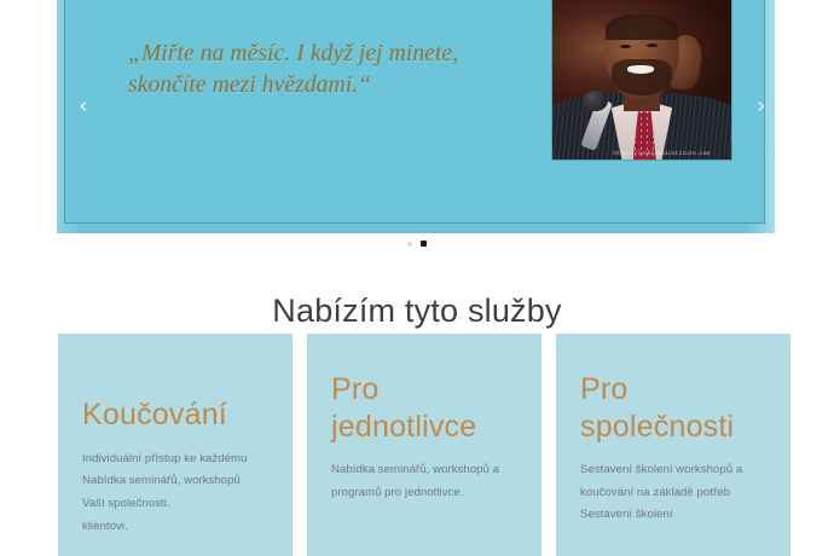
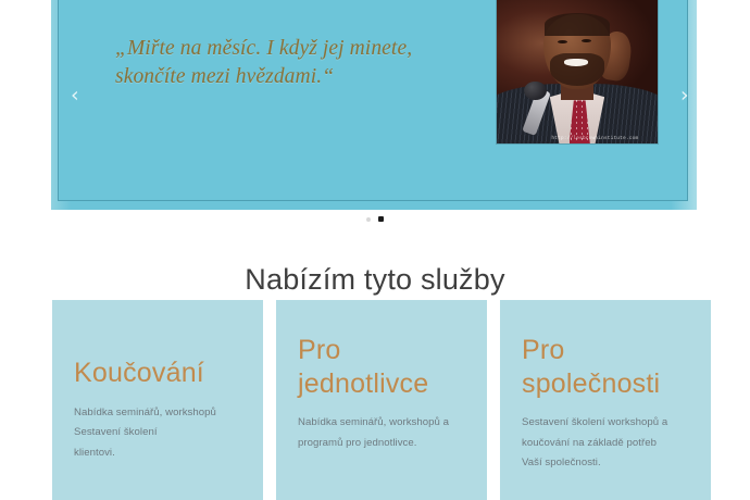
  „Miřte na měsíc. I když jej minete, skončíte mezi hvězdami.“
  ‹
  ›
  Nabízím tyto služby
  Koučování
- Individuální přístup ke každému
  Nabídka seminářů, workshopů
- Vaší společnosti.
+ Sestavení školení
  klientovi.
  Pro jednotlivce
  Nabídka seminářů, workshopů a
  programů pro jednotlivce.
  Pro společnosti
  Sestavení školení workshopů a
  koučování na základě potřeb
- Sestavení školení
+ Vaší společnosti.
